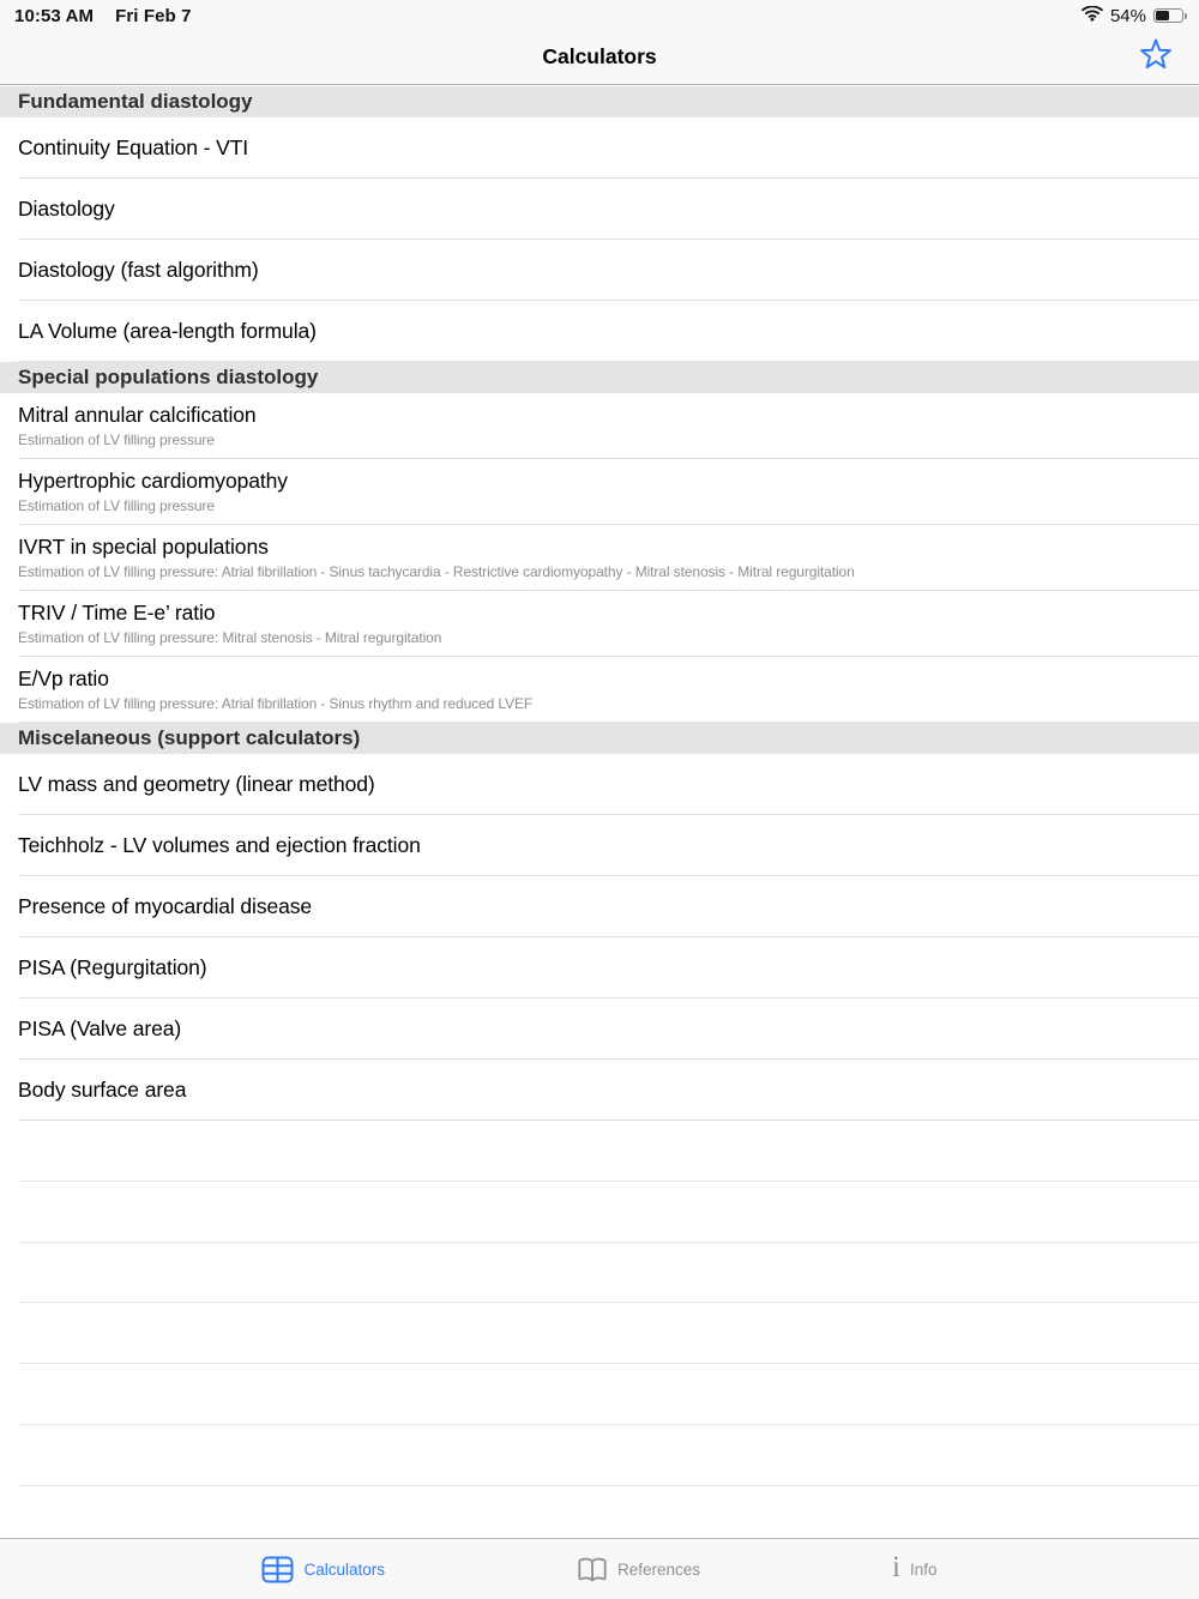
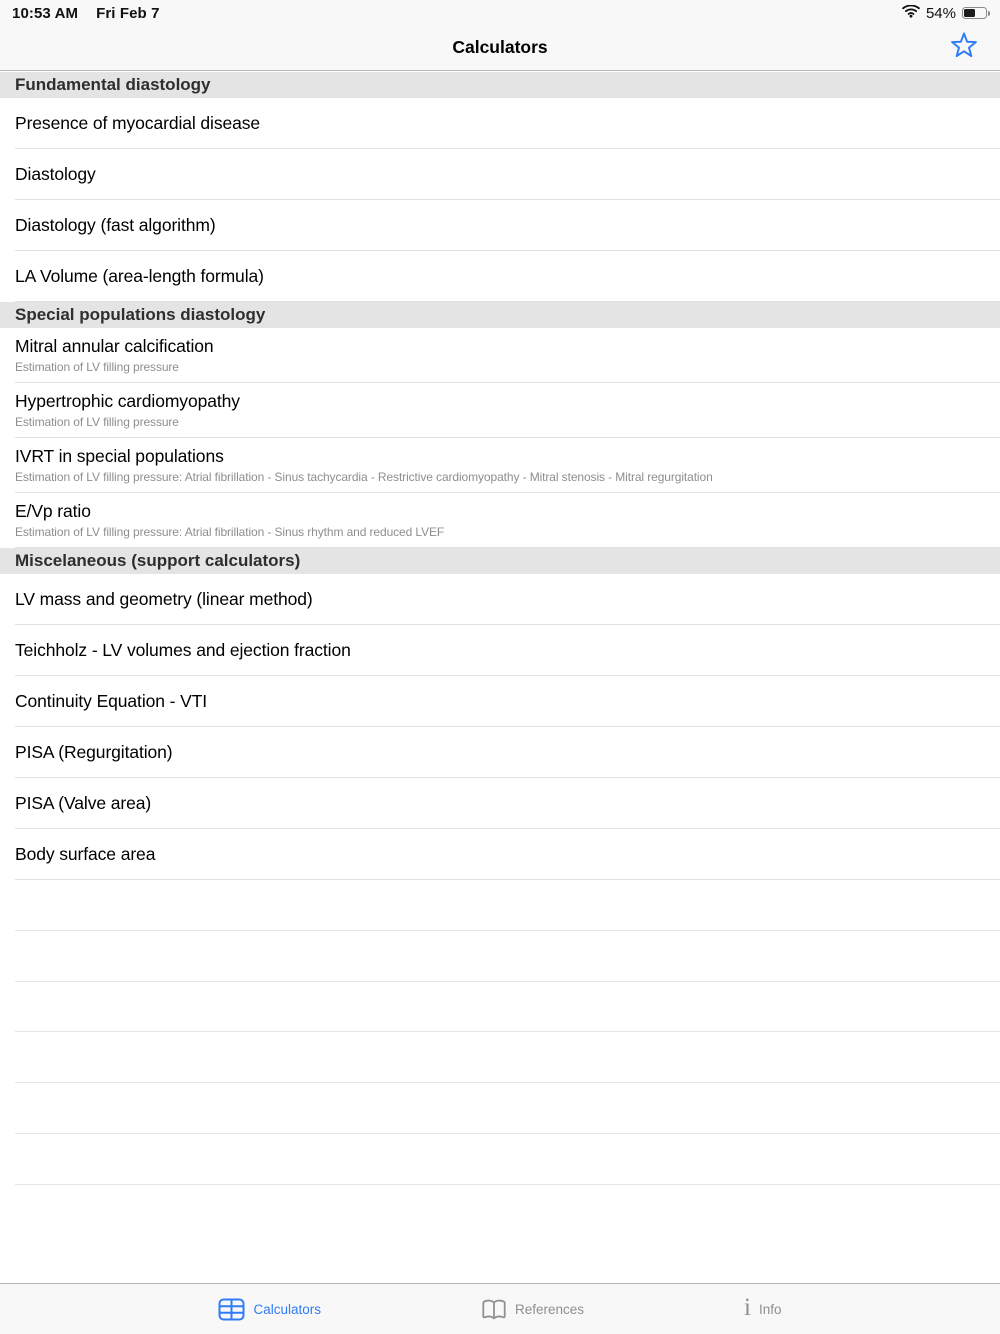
  10:53 AM
  Fri Feb 7
  54%
  Calculators
  Fundamental diastology
- Continuity Equation - VTI
+ Presence of myocardial disease
  Diastology
  Diastology (fast algorithm)
  LA Volume (area-length formula)
  Special populations diastology
  Mitral annular calcification
  Estimation of LV filling pressure
  Hypertrophic cardiomyopathy
  Estimation of LV filling pressure
  IVRT in special populations
  Estimation of LV filling pressure: Atrial fibrillation - Sinus tachycardia - Restrictive cardiomyopathy - Mitral stenosis - Mitral regurgitation
- TRIV / Time E-e’ ratio
- Estimation of LV filling pressure: Mitral stenosis - Mitral regurgitation
  E/Vp ratio
  Estimation of LV filling pressure: Atrial fibrillation - Sinus rhythm and reduced LVEF
  Miscelaneous (support calculators)
  LV mass and geometry (linear method)
  Teichholz - LV volumes and ejection fraction
- Presence of myocardial disease
+ Continuity Equation - VTI
  PISA (Regurgitation)
  PISA (Valve area)
  Body surface area
  Calculators
  References
  i
  Info
